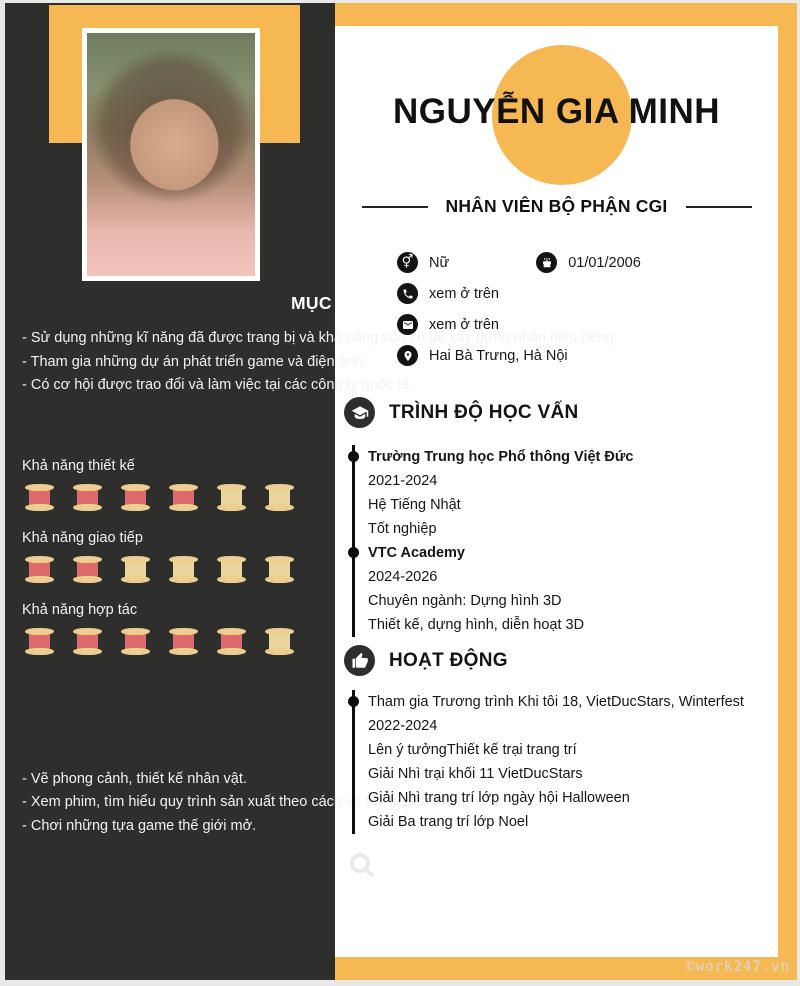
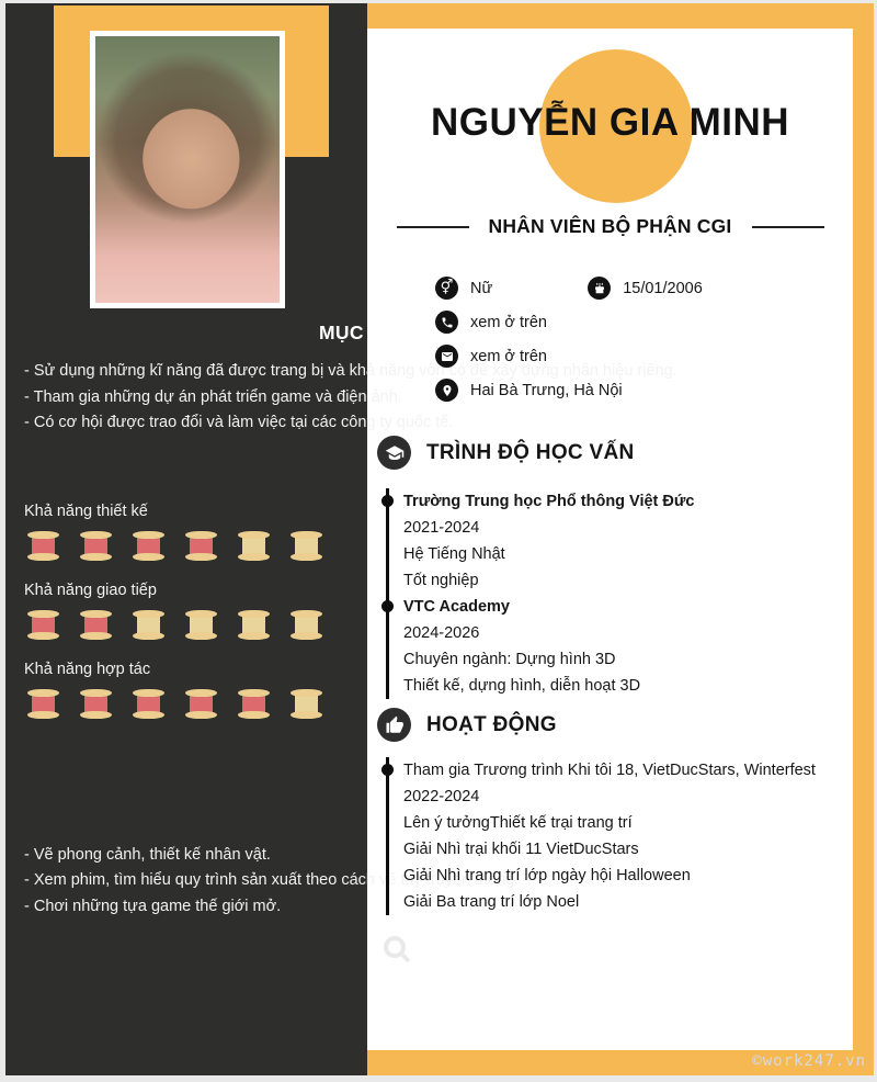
  ©work247.vn
  MỤC TIÊU NHỀ NGHIỆP
  - Sử dụng những kĩ năng đã được trang bị và khả năng vốn có để xây dựng nhân hiệu riêng.
  - Tham gia những dự án phát triển game và điện ảnh.
  - Có cơ hội được trao đổi và làm việc tại các công ty quốc tế.
  KỸ NĂNG
  Khả năng thiết kế
  Khả năng giao tiếp
  Khả năng hợp tác
  SỞ THÍCH
  - Vẽ phong cảnh, thiết kế nhân vật.
  - Xem phim, tìm hiểu quy trình sản xuất theo cách vẽ tay truyền thống.
  - Chơi những tựa game thế giới mở.
  NGUYỄN GIA MINH
  NHÂN VIÊN BỘ PHẬN CGI
  ⚥
  Nữ
- 01/01/2006
+ 15/01/2006
  xem ở trên
  xem ở trên
  Hai Bà Trưng, Hà Nội
  TRÌNH ĐỘ HỌC VẤN
  Trường Trung học Phổ thông Việt Đức
  2021-2024
  Hệ Tiếng Nhật
  Tốt nghiệp
  VTC Academy
  2024-2026
  Chuyên ngành: Dựng hình 3D
  Thiết kế, dựng hình, diễn hoạt 3D
  HOẠT ĐỘNG
  Tham gia Trương trình Khi tôi 18, VietDucStars, Winterfest
  2022-2024
  Lên ý tưởngThiết kế trại trang trí
  Giải Nhì trại khối 11 VietDucStars
  Giải Nhì trang trí lớp ngày hội Halloween
  Giải Ba trang trí lớp Noel
